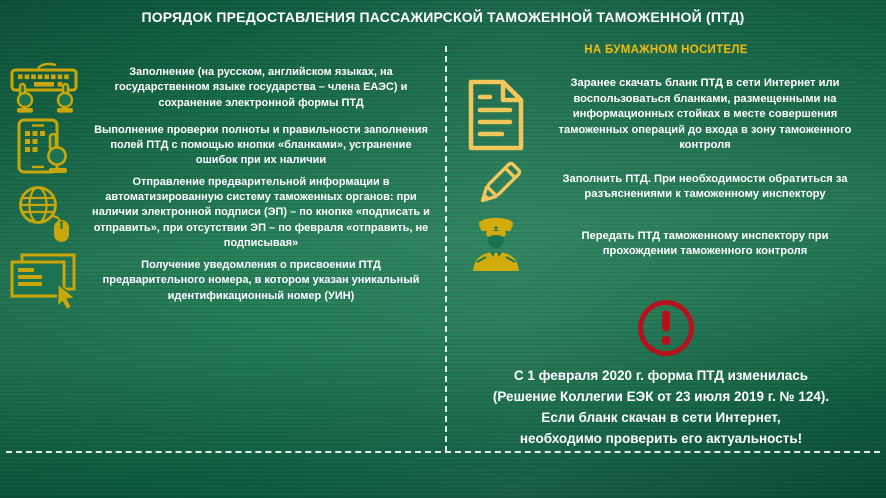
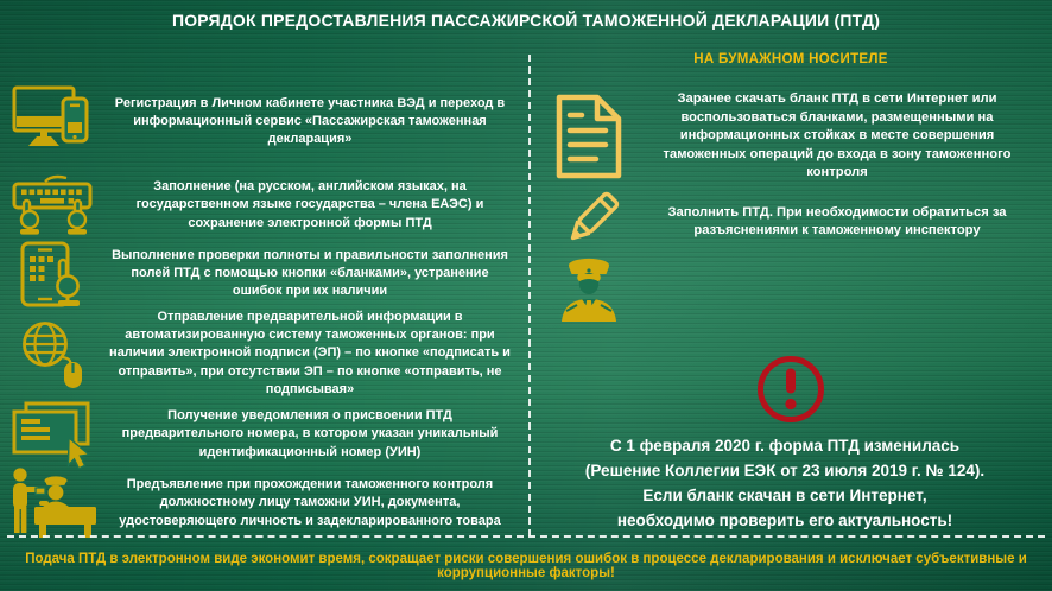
- ПОРЯДОК ПРЕДОСТАВЛЕНИЯ ПАССАЖИРСКОЙ ТАМОЖЕННОЙ ТАМОЖЕННОЙ (ПТД)
+ ПОРЯДОК ПРЕДОСТАВЛЕНИЯ ПАССАЖИРСКОЙ ТАМОЖЕННОЙ ДЕКЛАРАЦИИ (ПТД)
+ Регистрация в Личном кабинете участника ВЭД и переход в информационный сервис «Пассажирская таможенная декларация»
  Заполнение (на русском, английском языках, на государственном языке государства – члена ЕАЭС) и сохранение электронной формы ПТД
  Выполнение проверки полноты и правильности заполнения полей ПТД с помощью кнопки «бланками», устранение ошибок при их наличии
- Отправление предварительной информации в автоматизированную систему таможенных органов: при наличии электронной подписи (ЭП) – по кнопке «подписать и отправить», при отсутствии ЭП – по февраля «отправить, не подписывая»
+ Отправление предварительной информации в автоматизированную систему таможенных органов: при наличии электронной подписи (ЭП) – по кнопке «подписать и отправить», при отсутствии ЭП – по кнопке «отправить, не подписывая»
  Получение уведомления о присвоении ПТД предварительного номера, в котором указан уникальный идентификационный номер (УИН)
+ Предъявление при прохождении таможенного контроля должностному лицу таможни УИН, документа, удостоверяющего личность и задекларированного товара
  НА БУМАЖНОМ НОСИТЕЛЕ
  Заранее скачать бланк ПТД в сети Интернет или воспользоваться бланками, размещенными на информационных стойках в месте совершения таможенных операций до входа в зону таможенного контроля
  Заполнить ПТД. При необходимости обратиться за разъяснениями к таможенному инспектору
- Передать ПТД таможенному инспектору при прохождении таможенного контроля
  С 1 февраля 2020 г. форма ПТД изменилась
  (Решение Коллегии ЕЭК от 23 июля 2019 г. № 124).
  Если бланк скачан в сети Интернет,
  необходимо проверить его актуальность!
+ Подача ПТД в электронном виде экономит время, сокращает риски совершения ошибок в процессе декларирования и исключает субъективные и коррупционные факторы!
